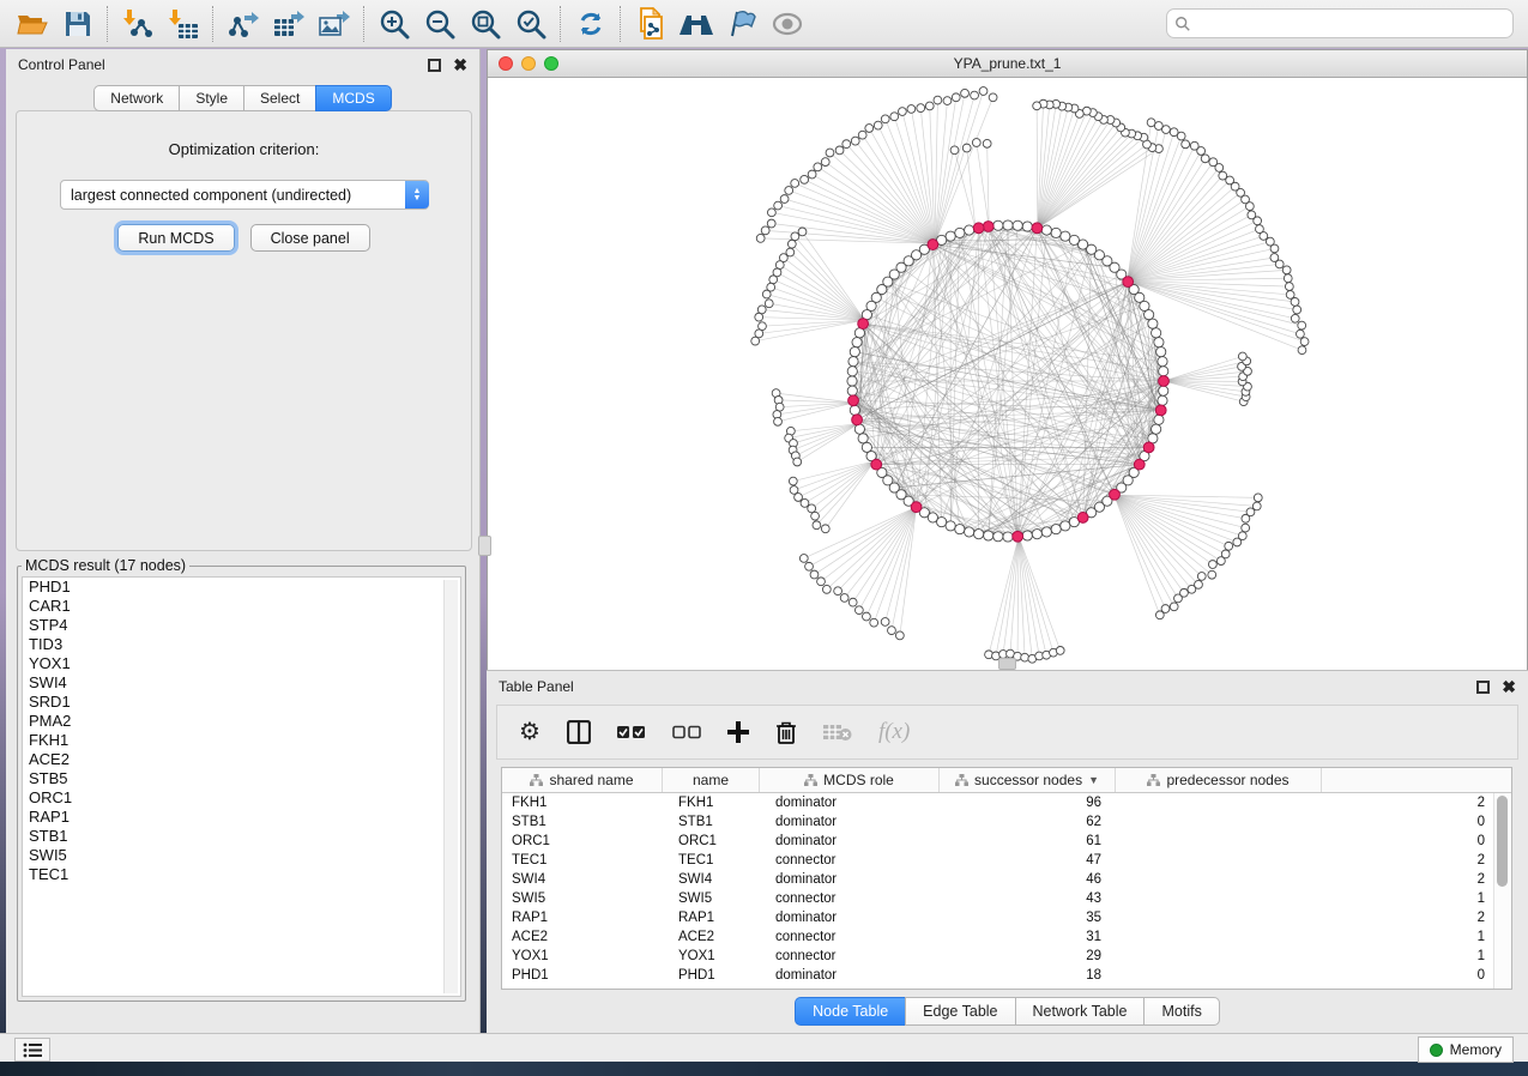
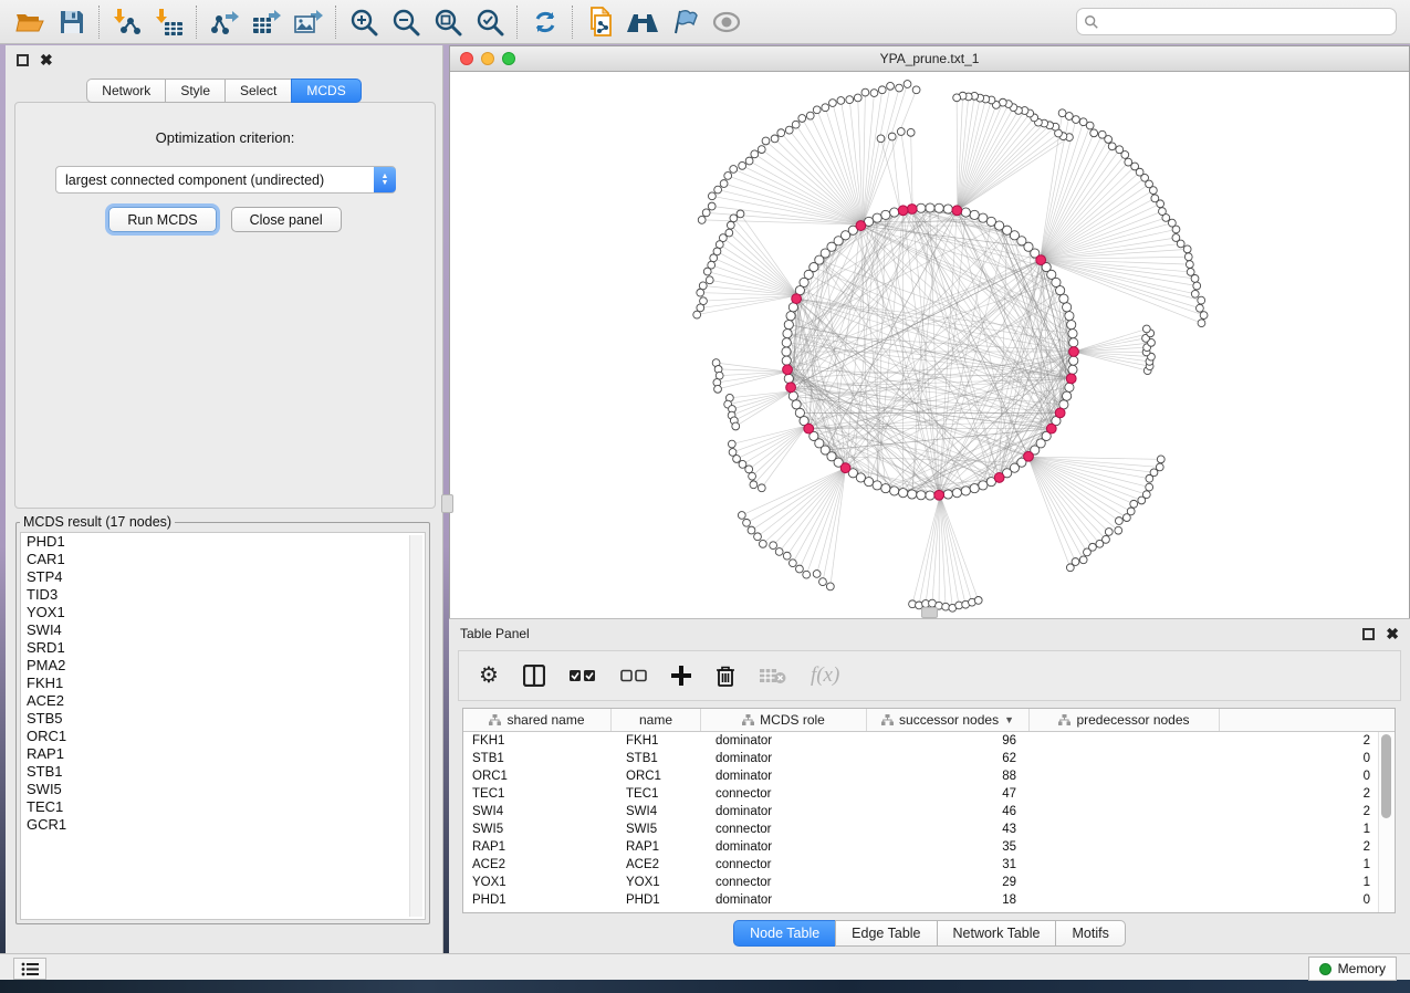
- Control Panel
  ✖
  Network
  Style
  Select
  MCDS
  Optimization criterion:
  largest connected component (undirected)
  Run MCDS
  Close panel
  MCDS result (17 nodes)
  PHD1
  CAR1
  STP4
  TID3
  YOX1
  SWI4
  SRD1
  PMA2
  FKH1
  ACE2
  STB5
  ORC1
  RAP1
  STB1
  SWI5
  TEC1
+ GCR1
  YPA_prune.txt_1
  Table Panel
  ✖
  ⚙
  f(x)
  shared name
  name
  MCDS role
  successor nodes
  ▼
  predecessor nodes
  FKH1
  FKH1
  dominator
  96
  2
  STB1
  STB1
  dominator
  62
  0
  ORC1
  ORC1
  dominator
- 61
+ 88
  0
  TEC1
  TEC1
  connector
  47
  2
  SWI4
  SWI4
  dominator
  46
  2
  SWI5
  SWI5
  connector
  43
  1
  RAP1
  RAP1
  dominator
  35
  2
  ACE2
  ACE2
  connector
  31
  1
  YOX1
  YOX1
  connector
  29
  1
  PHD1
  PHD1
  dominator
  18
  0
  Node Table
  Edge Table
  Network Table
  Motifs
  Memory
